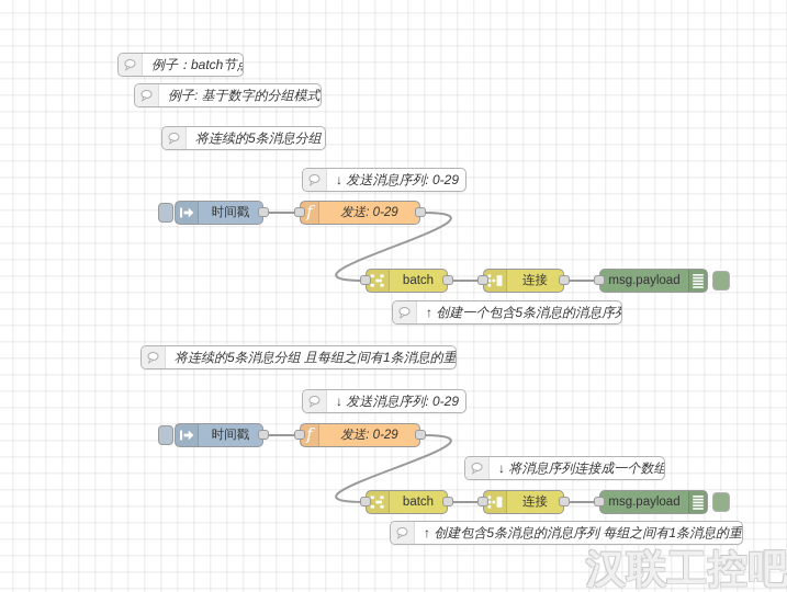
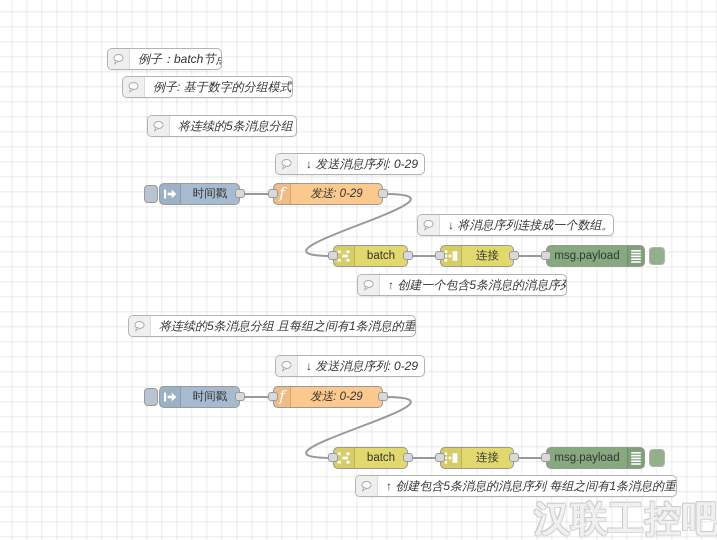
  例子：batch节
  例子: 基于数字的分组模式
  将连续的5条消息分组
  ↓ 发送消息序列: 0-29
+ ↓ 将消息序列连接成一个数组。
  ↑ 创建一个包含5条消息的消息序
  将连续的5条消息分组 且每组之间有1条消息的重
  ↓ 发送消息序列: 0-29
- ↓ 将消息序列连接成一个数组
  ↑ 创建包含5条消息的消息序列 每组之间有1条消息的重
  时间戳
  f
  发送: 0-29
  batch
  连接
  msg.payload
  时间戳
  f
  发送: 0-29
  batch
  连接
  msg.payload
  汉联工控吧
